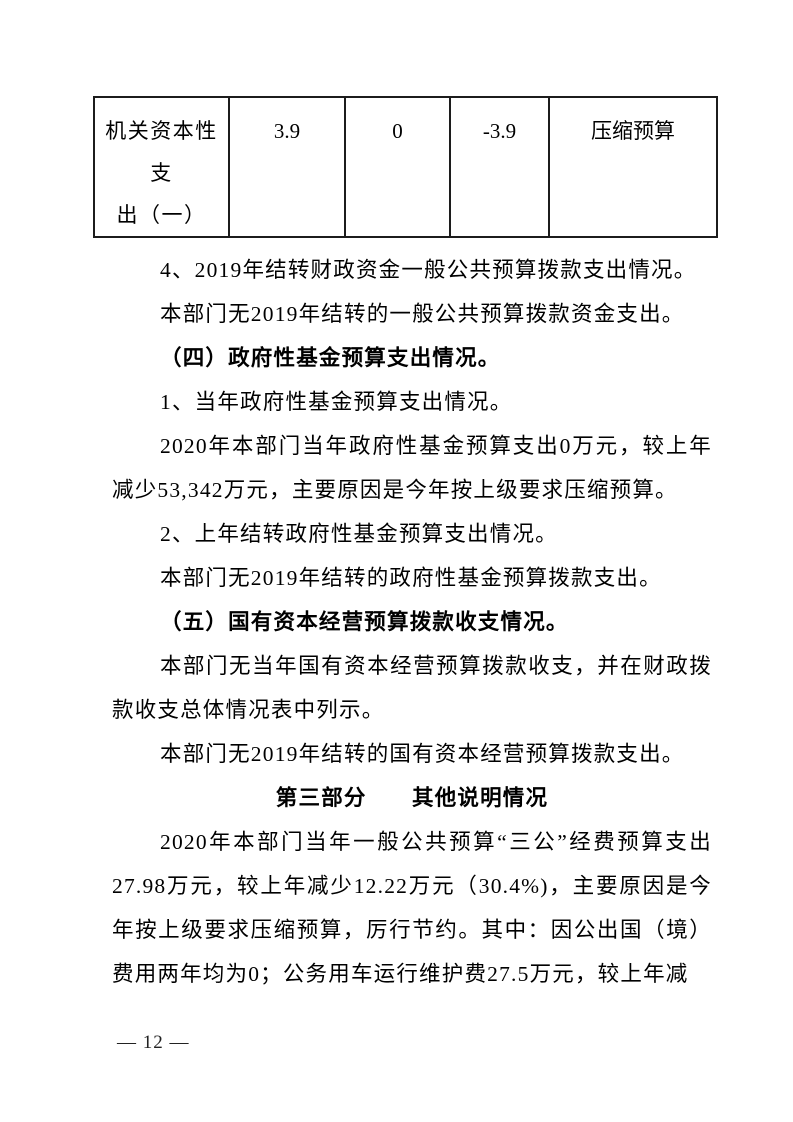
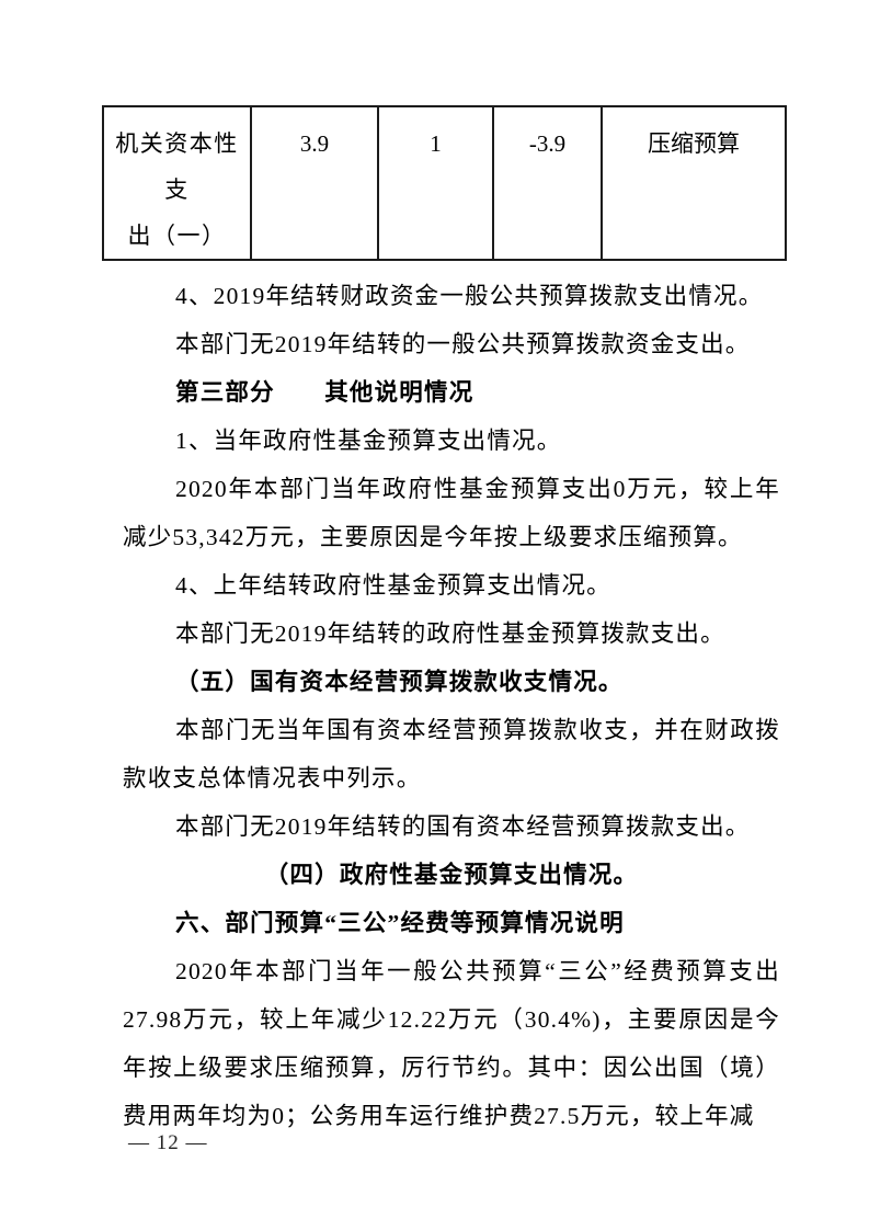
- 机关资本性支 出（一）	3.9	0	-3.9	压缩预算
+ 机关资本性支 出（一）	3.9	1	-3.9	压缩预算
  4、2019年结转财政资金一般公共预算拨款支出情况。
  本部门无2019年结转的一般公共预算拨款资金支出。
- （四）政府性基金预算支出情况。
+ 第三部分 其他说明情况
  1、当年政府性基金预算支出情况。
  2020年本部门当年政府性基金预算支出0万元，较上年减少53,342万元，主要原因是今年按上级要求压缩预算。
- 2、上年结转政府性基金预算支出情况。
+ 4、上年结转政府性基金预算支出情况。
  本部门无2019年结转的政府性基金预算拨款支出。
  （五）国有资本经营预算拨款收支情况。
  本部门无当年国有资本经营预算拨款收支，并在财政拨款收支总体情况表中列示。
  本部门无2019年结转的国有资本经营预算拨款支出。
- 第三部分 其他说明情况
+ （四）政府性基金预算支出情况。
+ 六、部门预算“三公”经费等预算情况说明
  2020年本部门当年一般公共预算“三公”经费预算支出27.98万元，较上年减少12.22万元（30.4%)，主要原因是今年按上级要求压缩预算，厉行节约。其中：因公出国（境）费用两年均为0；公务用车运行维护费27.5万元，较上年减
  — 12 —
